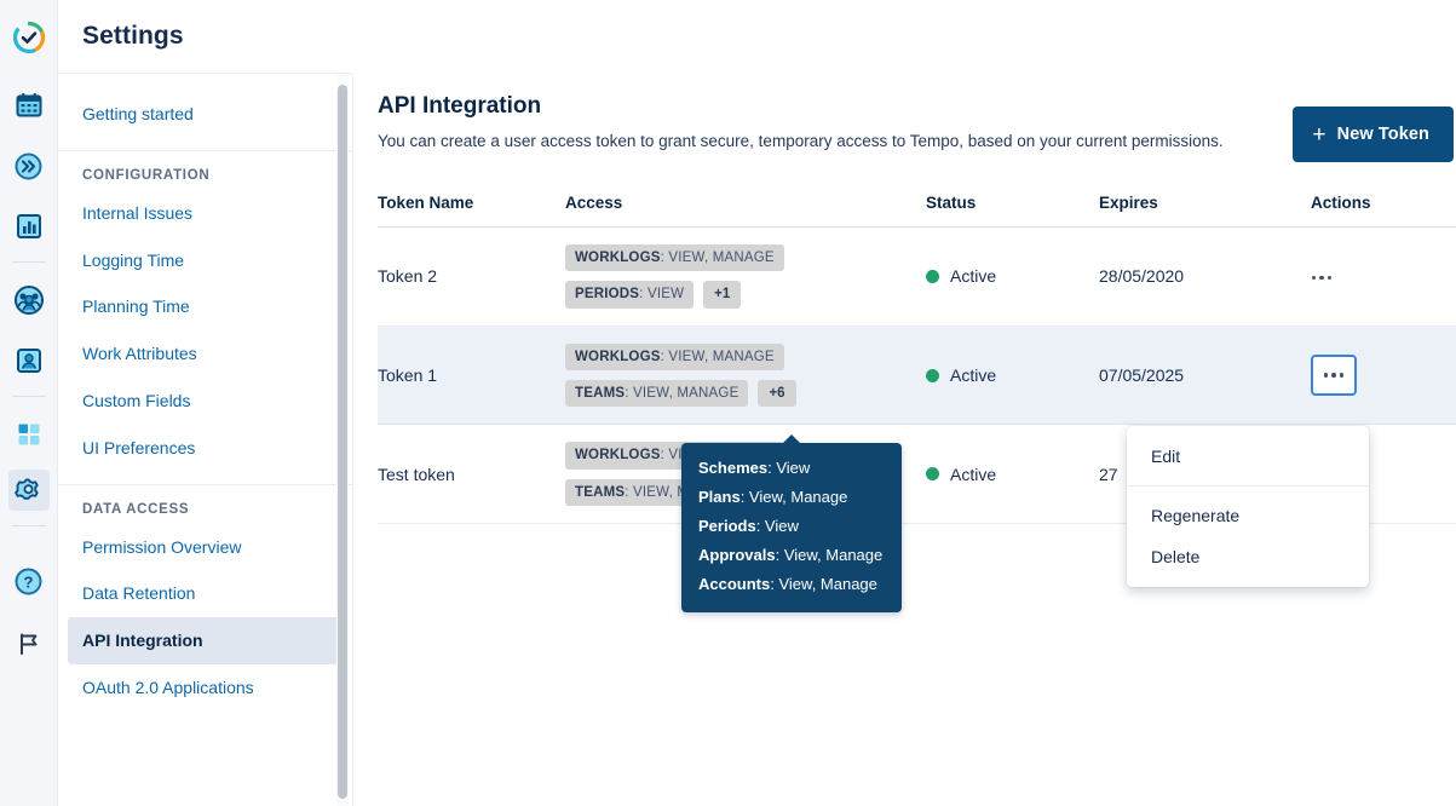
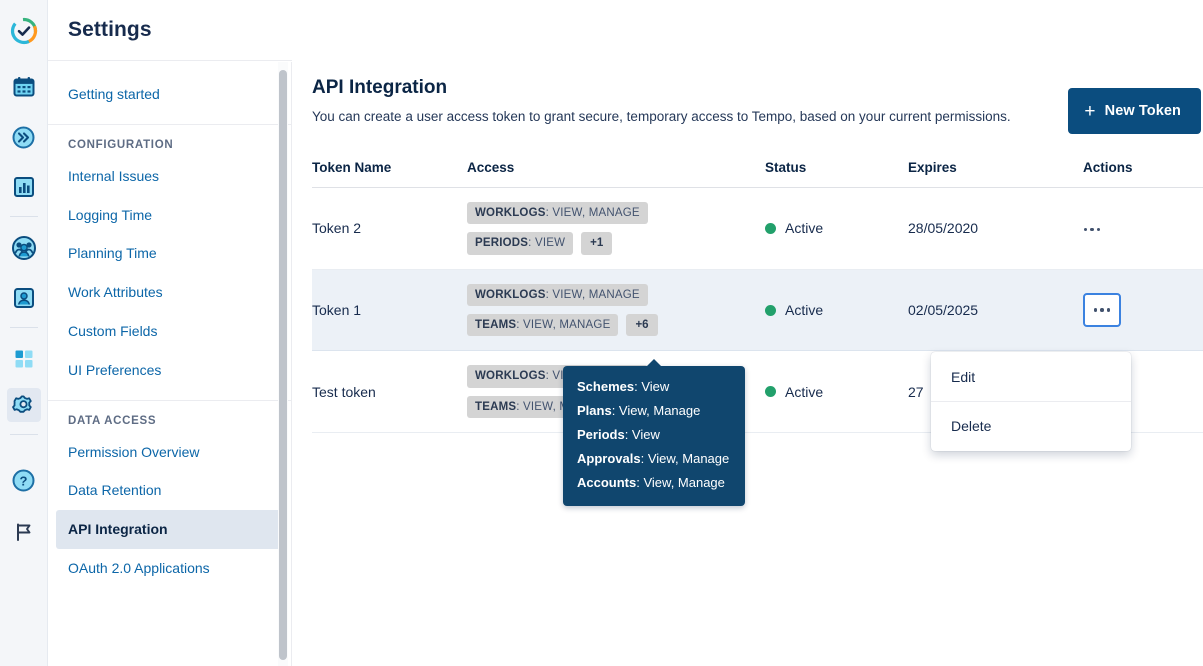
  ?
  Settings
  Getting started
  CONFIGURATION
  Internal Issues
  Logging Time
  Planning Time
  Work Attributes
  Custom Fields
  UI Preferences
  DATA ACCESS
  Permission Overview
  Data Retention
  API Integration
  OAuth 2.0 Applications
  API Integration
  You can create a user access token to grant secure, temporary access to Tempo, based on your current permissions.
  +
  New Token
  Token Name	Access	Status	Expires	Actions
  Token 2	WORKLOGS: VIEW, MANAGE PERIODS: VIEW +1	Active	28/05/2020
- Token 1	WORKLOGS: VIEW, MANAGE TEAMS: VIEW, MANAGE +6	Active	07/05/2025
+ Token 1	WORKLOGS: VIEW, MANAGE TEAMS: VIEW, MANAGE +6	Active	02/05/2025
  Test token	WORKLOGS: VI TEAMS: VIEW,	Active	27
  Schemes: View
  Plans: View, Manage
  Periods: View
  Approvals: View, Manage
  Accounts: View, Manage
  Edit
- Regenerate
  Delete
